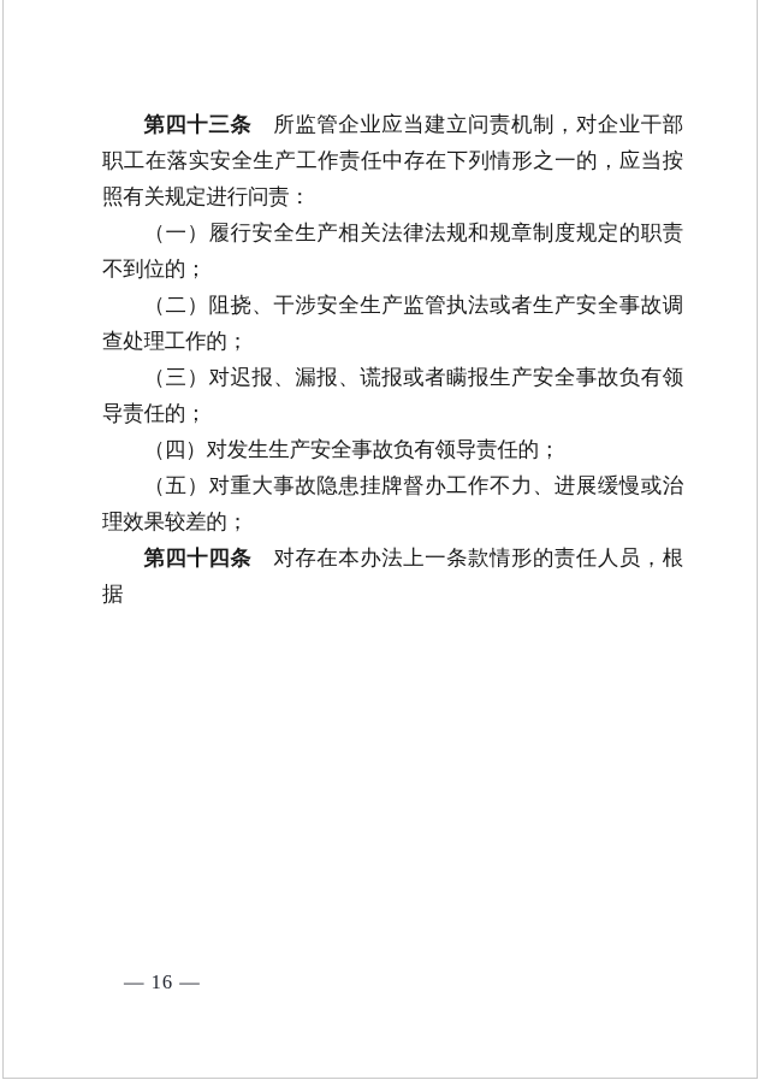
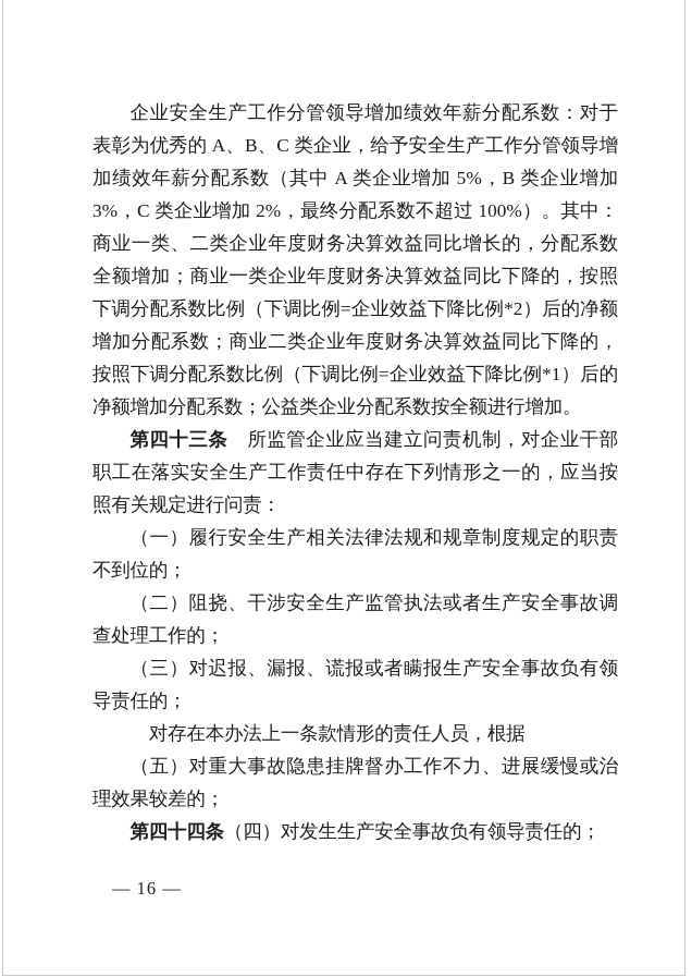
+ 企业安全生产工作分管领导增加绩效年薪分配系数：对于表彰为优秀的 A、B、C 类企业，给予安全生产工作分管领导增加绩效年薪分配系数（其中 A 类企业增加 5%，B 类企业增加 3%，C 类企业增加 2%，最终分配系数不超过 100%）。其中：商业一类、二类企业年度财务决算效益同比增长的，分配系数全额增加；商业一类企业年度财务决算效益同比下降的，按照下调分配系数比例（下调比例=企业效益下降比例*2）后的净额增加分配系数；商业二类企业年度财务决算效益同比下降的，按照下调分配系数比例（下调比例=企业效益下降比例*1）后的净额增加分配系数；公益类企业分配系数按全额进行增加。
  第四十三条 所监管企业应当建立问责机制，对企业干部职工在落实安全生产工作责任中存在下列情形之一的，应当按照有关规定进行问责：
  （一）履行安全生产相关法律法规和规章制度规定的职责不到位的；
  （二）阻挠、干涉安全生产监管执法或者生产安全事故调查处理工作的；
  （三）对迟报、漏报、谎报或者瞒报生产安全事故负有领导责任的；
- （四）对发生生产安全事故负有领导责任的；
+ 对存在本办法上一条款情形的责任人员，根据
  （五）对重大事故隐患挂牌督办工作不力、进展缓慢或治理效果较差的；
- 第四十四条 对存在本办法上一条款情形的责任人员，根据
+ 第四十四条（四）对发生生产安全事故负有领导责任的；
  — 16 —
